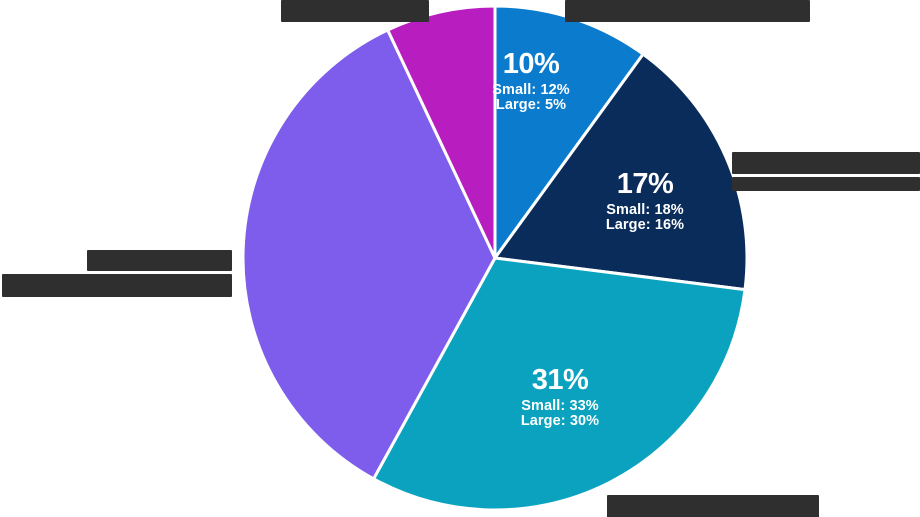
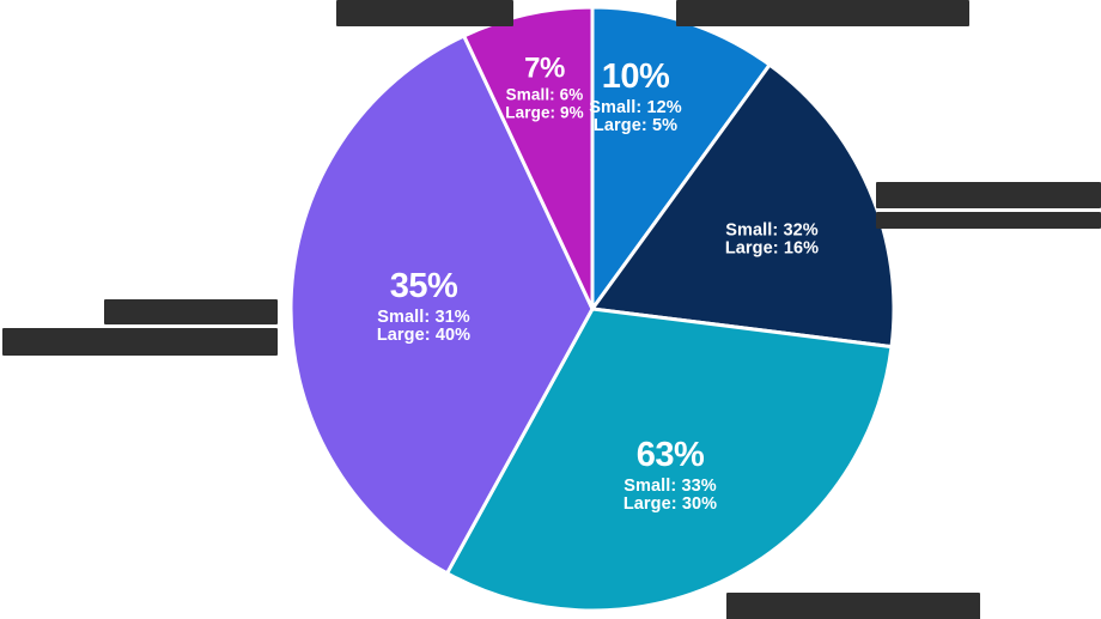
  10%
  Small: 12%
  Large: 5%
- 17%
- Small: 18%
+ Small: 32%
  Large: 16%
- 31%
+ 63%
  Small: 33%
  Large: 30%
+ 35%
+ Small: 31%
+ Large: 40%
+ 7%
+ Small: 6%
+ Large: 9%
